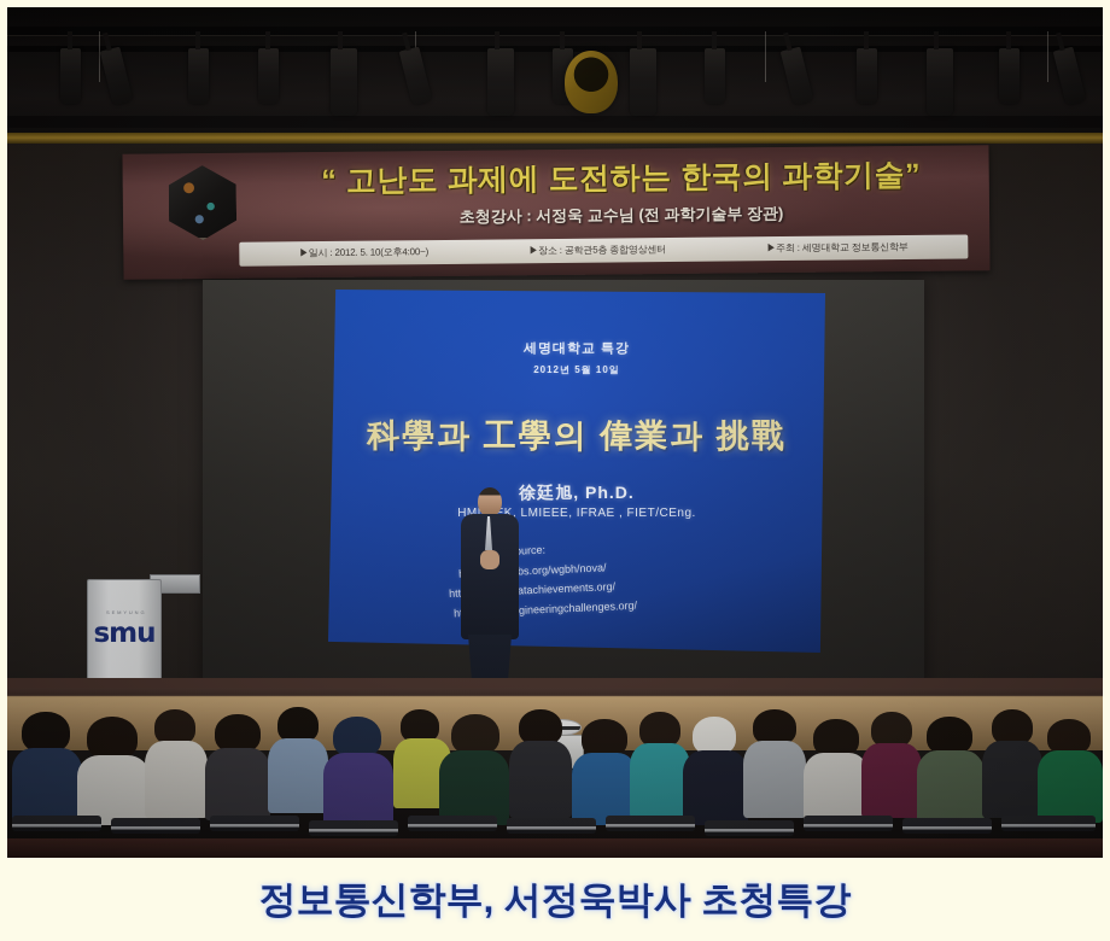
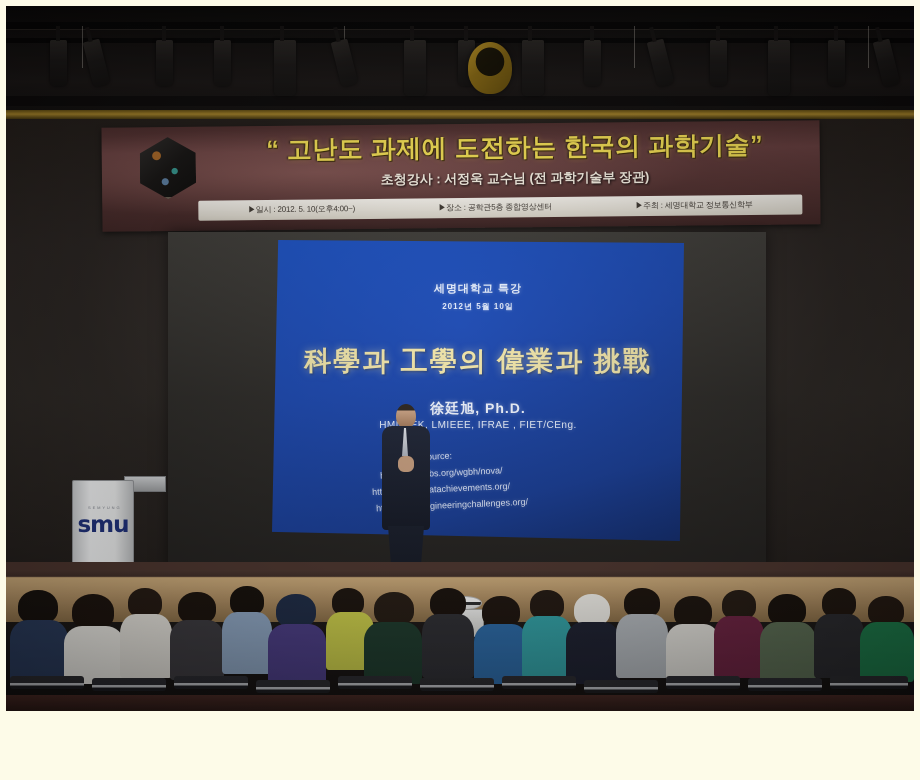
- 정보통신학부, 서정욱박사 초청특강
